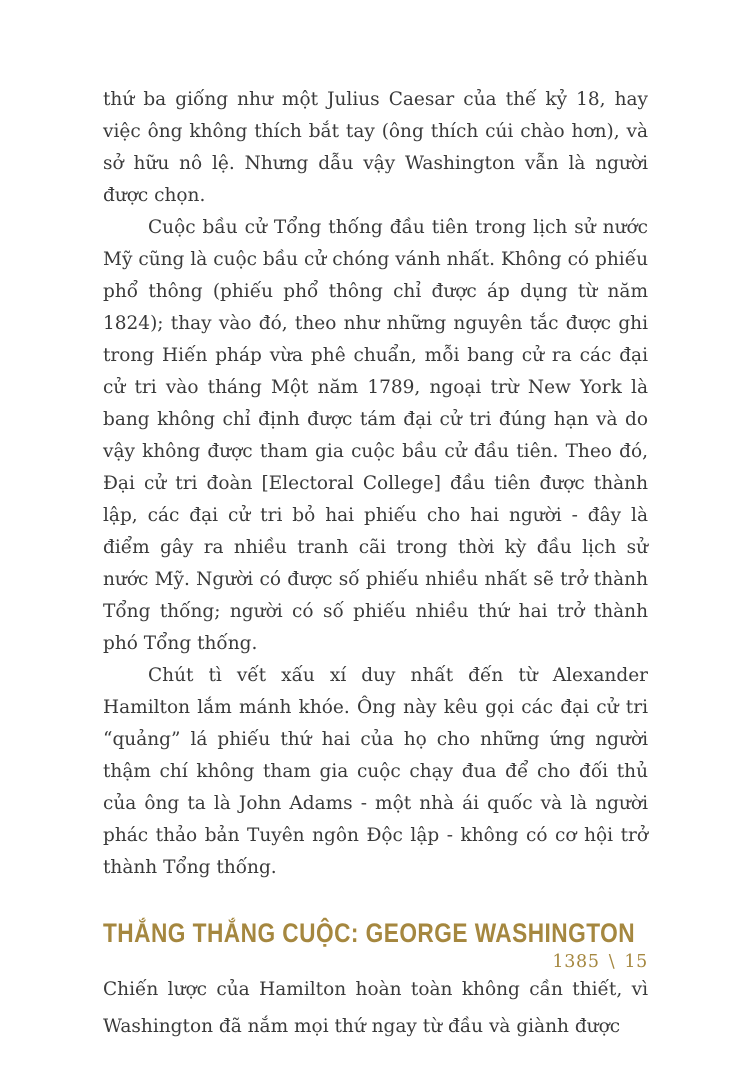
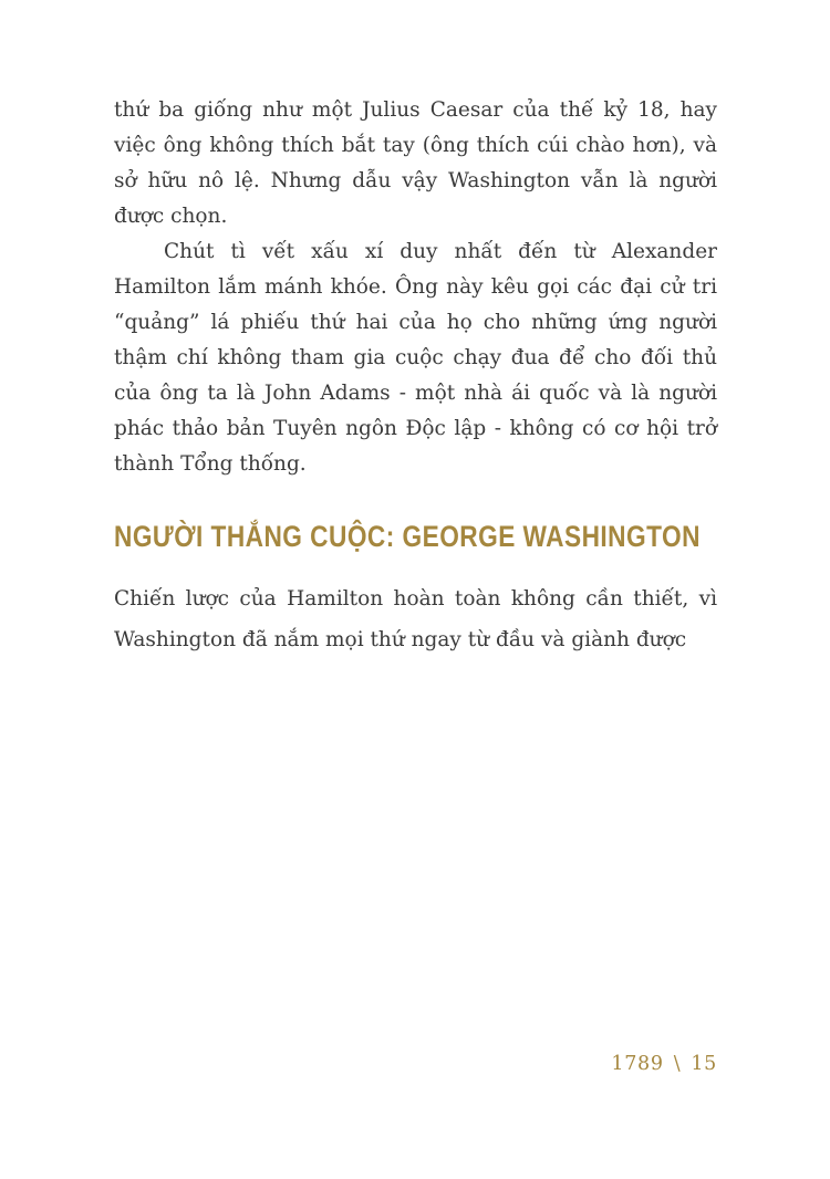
  thứ ba giống như một Julius Caesar của thế kỷ 18, hay việc ông không thích bắt tay (ông thích cúi chào hơn), và sở hữu nô lệ. Nhưng dẫu vậy Washington vẫn là người được chọn.
- Cuộc bầu cử Tổng thống đầu tiên trong lịch sử nước Mỹ cũng là cuộc bầu cử chóng vánh nhất. Không có phiếu phổ thông (phiếu phổ thông chỉ được áp dụng từ năm 1824); thay vào đó, theo như những nguyên tắc được ghi trong Hiến pháp vừa phê chuẩn, mỗi bang cử ra các đại cử tri vào tháng Một năm 1789, ngoại trừ New York là bang không chỉ định được tám đại cử tri đúng hạn và do vậy không được tham gia cuộc bầu cử đầu tiên. Theo đó, Đại cử tri đoàn [Electoral College] đầu tiên được thành lập, các đại cử tri bỏ hai phiếu cho hai người - đây là điểm gây ra nhiều tranh cãi trong thời kỳ đầu lịch sử nước Mỹ. Người có được số phiếu nhiều nhất sẽ trở thành Tổng thống; người có số phiếu nhiều thứ hai trở thành phó Tổng thống.
  Chút tì vết xấu xí duy nhất đến từ Alexander Hamilton lắm mánh khóe. Ông này kêu gọi các đại cử tri “quảng” lá phiếu thứ hai của họ cho những ứng người thậm chí không tham gia cuộc chạy đua để cho đối thủ của ông ta là John Adams - một nhà ái quốc và là người phác thảo bản Tuyên ngôn Độc lập - không có cơ hội trở thành Tổng thống.
- THẮNG THẮNG CUỘC: GEORGE WASHINGTON
+ NGƯỜI THẮNG CUỘC: GEORGE WASHINGTON
  Chiến lược của Hamilton hoàn toàn không cần thiết, vì Washington đã nắm mọi thứ ngay từ đầu và giành được
- 1385 \ 15
+ 1789 \ 15
